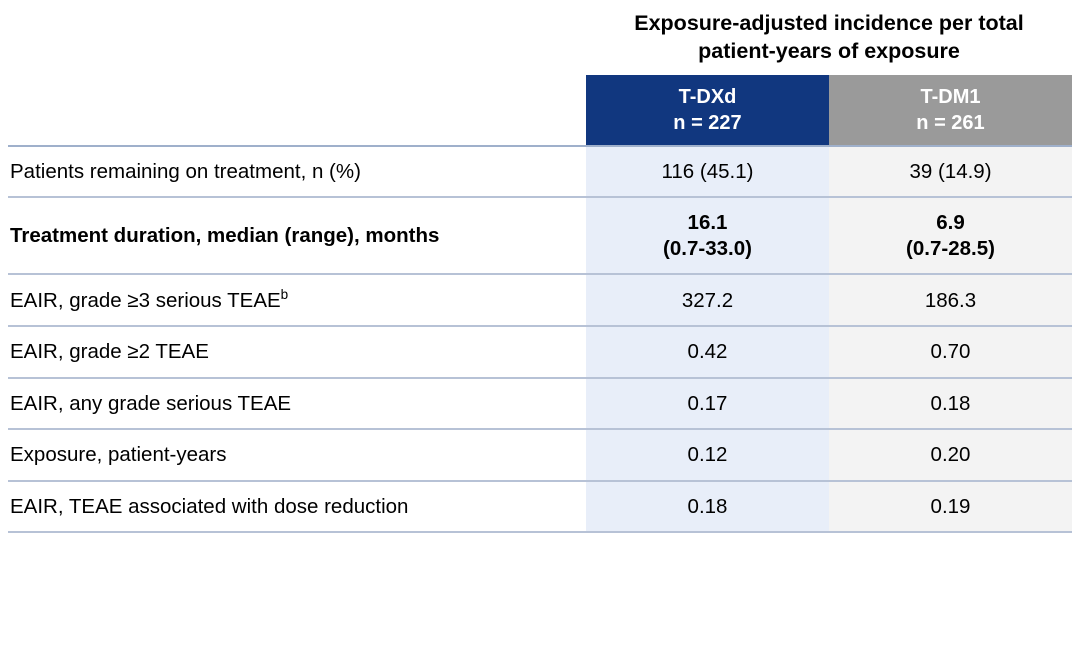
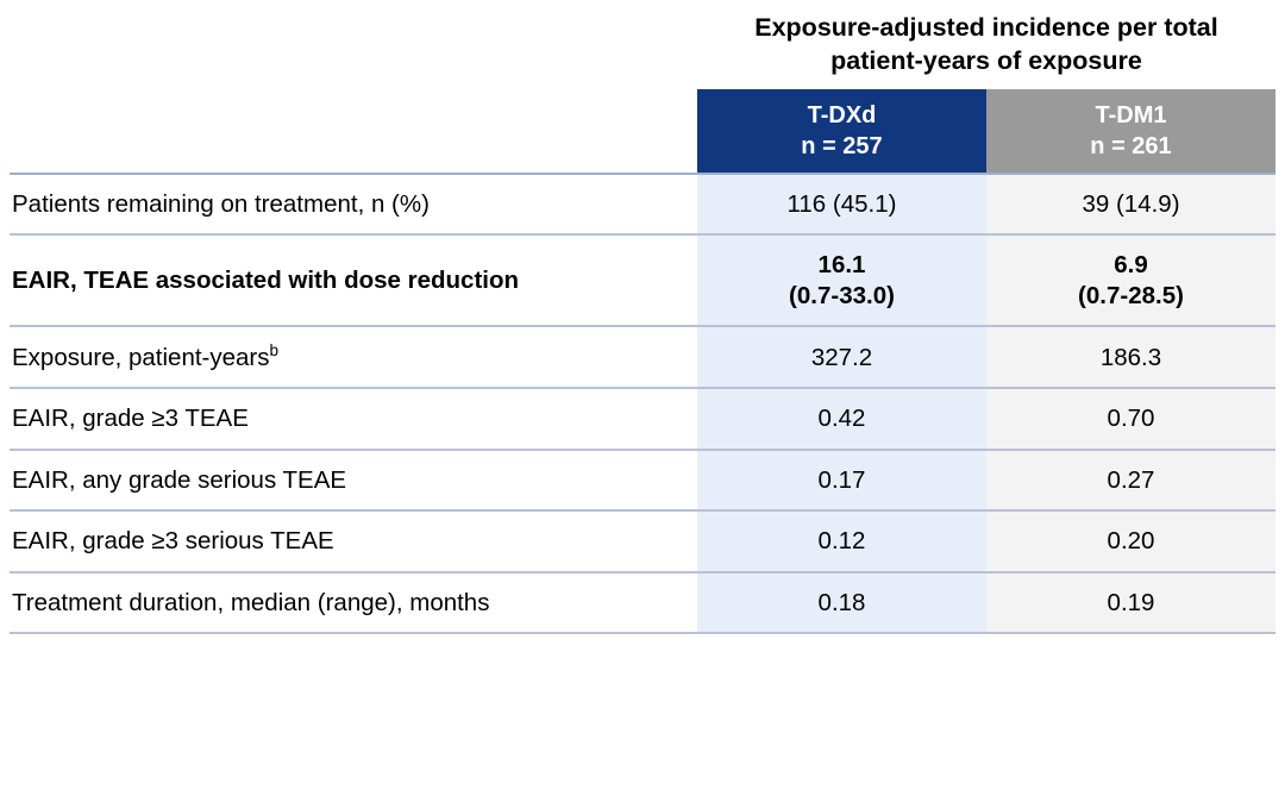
  	Exposure-adjusted incidence per total patient-years of exposure
- 	T-DXd n = 227	T-DM1 n = 261
+ 	T-DXd n = 257	T-DM1 n = 261
  Patients remaining on treatment, n (%)	116 (45.1)	39 (14.9)
- Treatment duration, median (range), months	16.1 (0.7-33.0)	6.9 (0.7-28.5)
+ EAIR, TEAE associated with dose reduction	16.1 (0.7-33.0)	6.9 (0.7-28.5)
- EAIR, grade ≥3 serious TEAEb	327.2	186.3
+ Exposure, patient-yearsb	327.2	186.3
- EAIR, grade ≥2 TEAE	0.42	0.70
+ EAIR, grade ≥3 TEAE	0.42	0.70
- EAIR, any grade serious TEAE	0.17	0.18
+ EAIR, any grade serious TEAE	0.17	0.27
- Exposure, patient-years	0.12	0.20
+ EAIR, grade ≥3 serious TEAE	0.12	0.20
- EAIR, TEAE associated with dose reduction	0.18	0.19
+ Treatment duration, median (range), months	0.18	0.19
